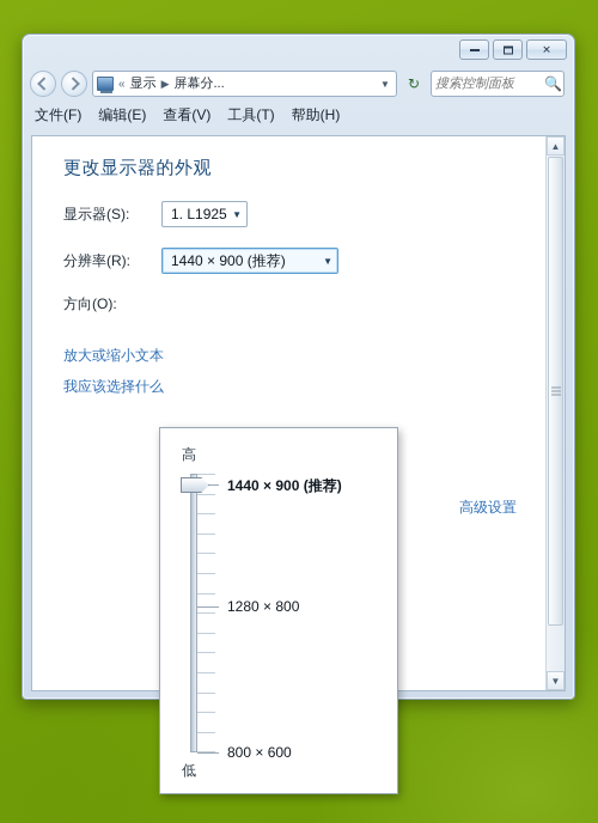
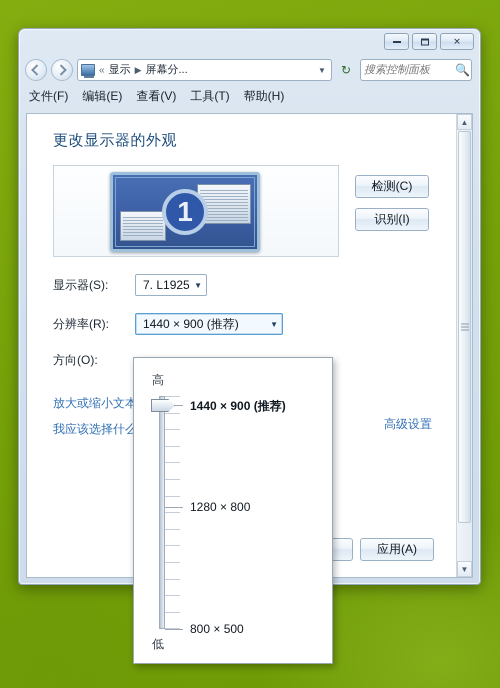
  ✕
  «
  显示
  ▶
  屏幕分...
  ▼
  ↻
  搜索控制面板
  🔍
  文件(F)
  编辑(E)
  查看(V)
  工具(T)
  帮助(H)
  更改显示器的外观
+ 1
+ 检测(C)
+ 识别(I)
  显示器(S):
- 1. L1925
+ 7. L1925
  ▼
  分辨率(R):
  1440 × 900 (推荐)
  ▼
  方向(O):
  放大或缩小文本
  我应该选择什么
  高级设置
+ 应用(A)
  ▲
  ▼
  高
  1440 × 900 (推荐)
  1280 × 800
- 800 × 600
+ 800 × 500
  低
